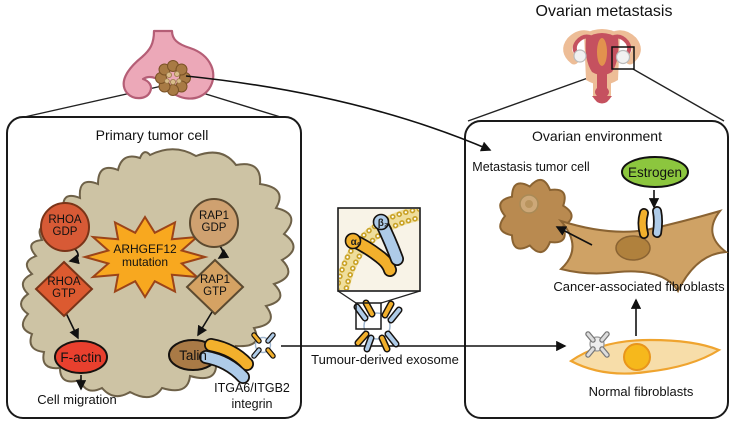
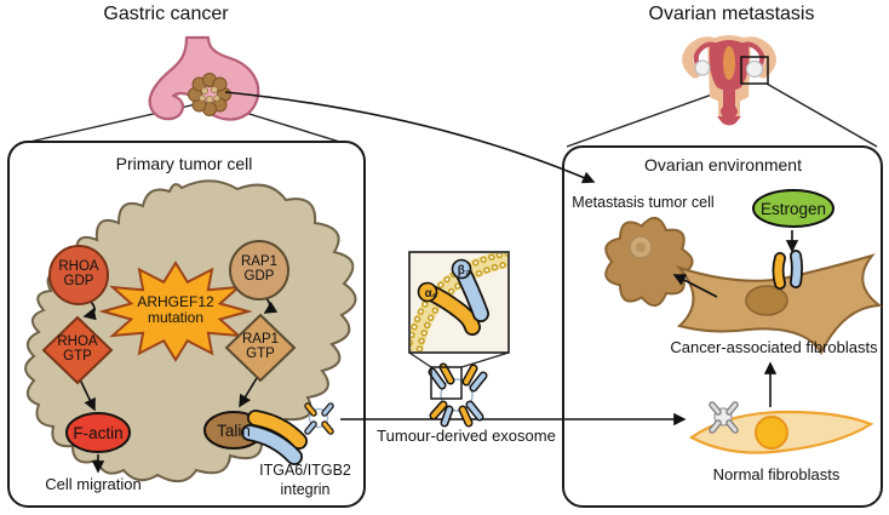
+ Gastric cancer
  Ovarian metastasis
  Primary tumor cell
  Ovarian environment
  RHOA GDP
  RAP1 GDP
  RHOA GTP
  RAP1 GTP
  ARHGEF12 mutation
  F-actin
  Talin
  Cell migration
  ITGA6/ITGB2 integrin
  β₂
  α₆
  Tumour-derived exosome
  Metastasis tumor cell
  Estrogen
  Cancer-associated fibroblasts
  Normal fibroblasts
